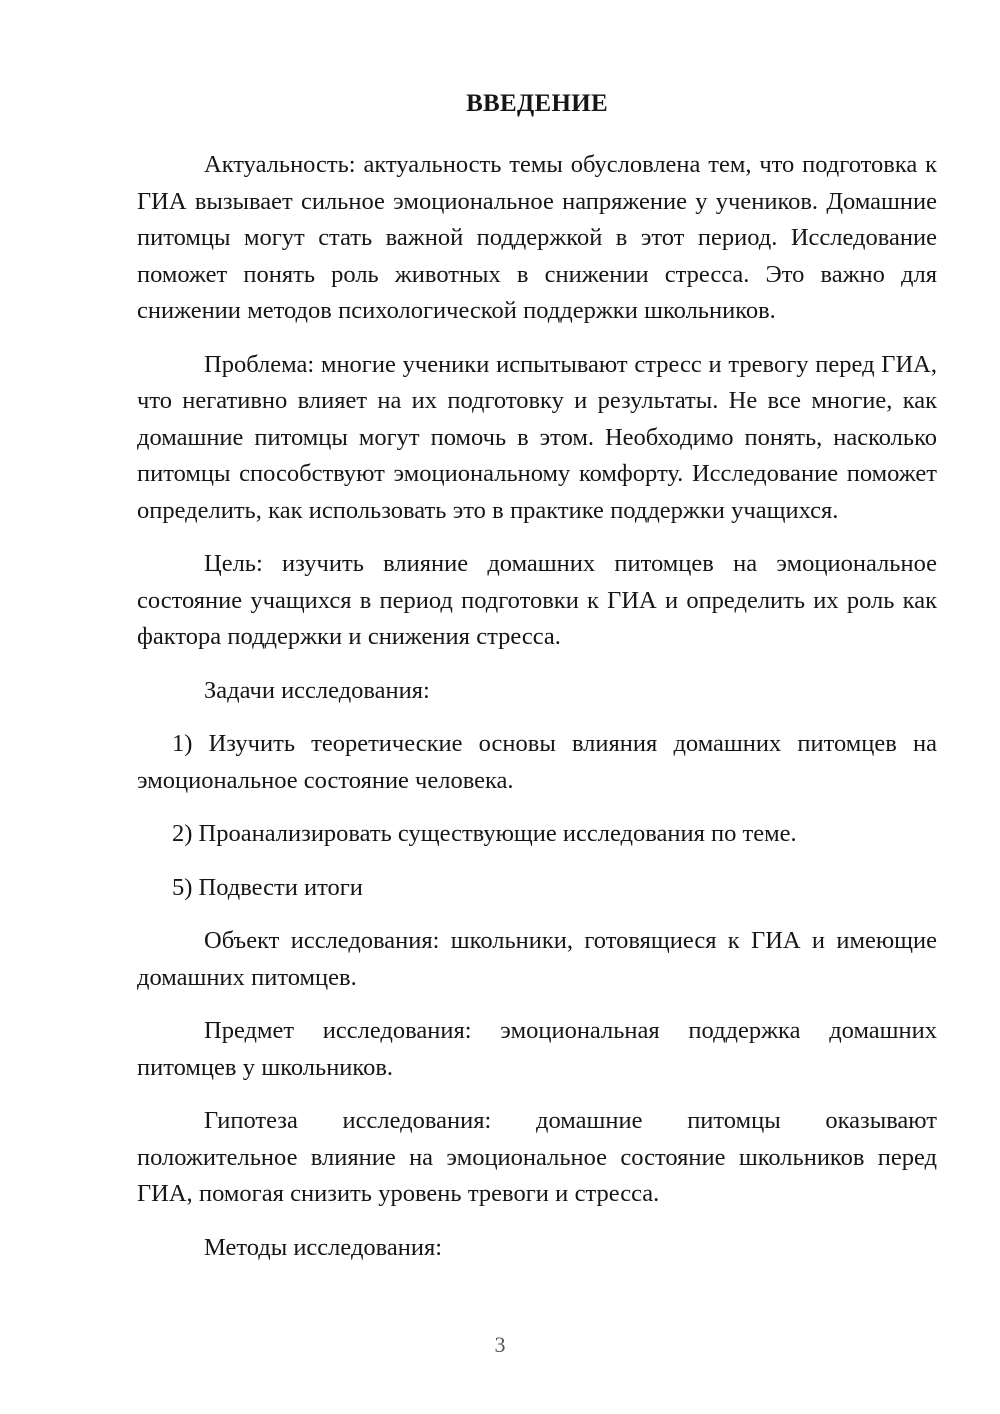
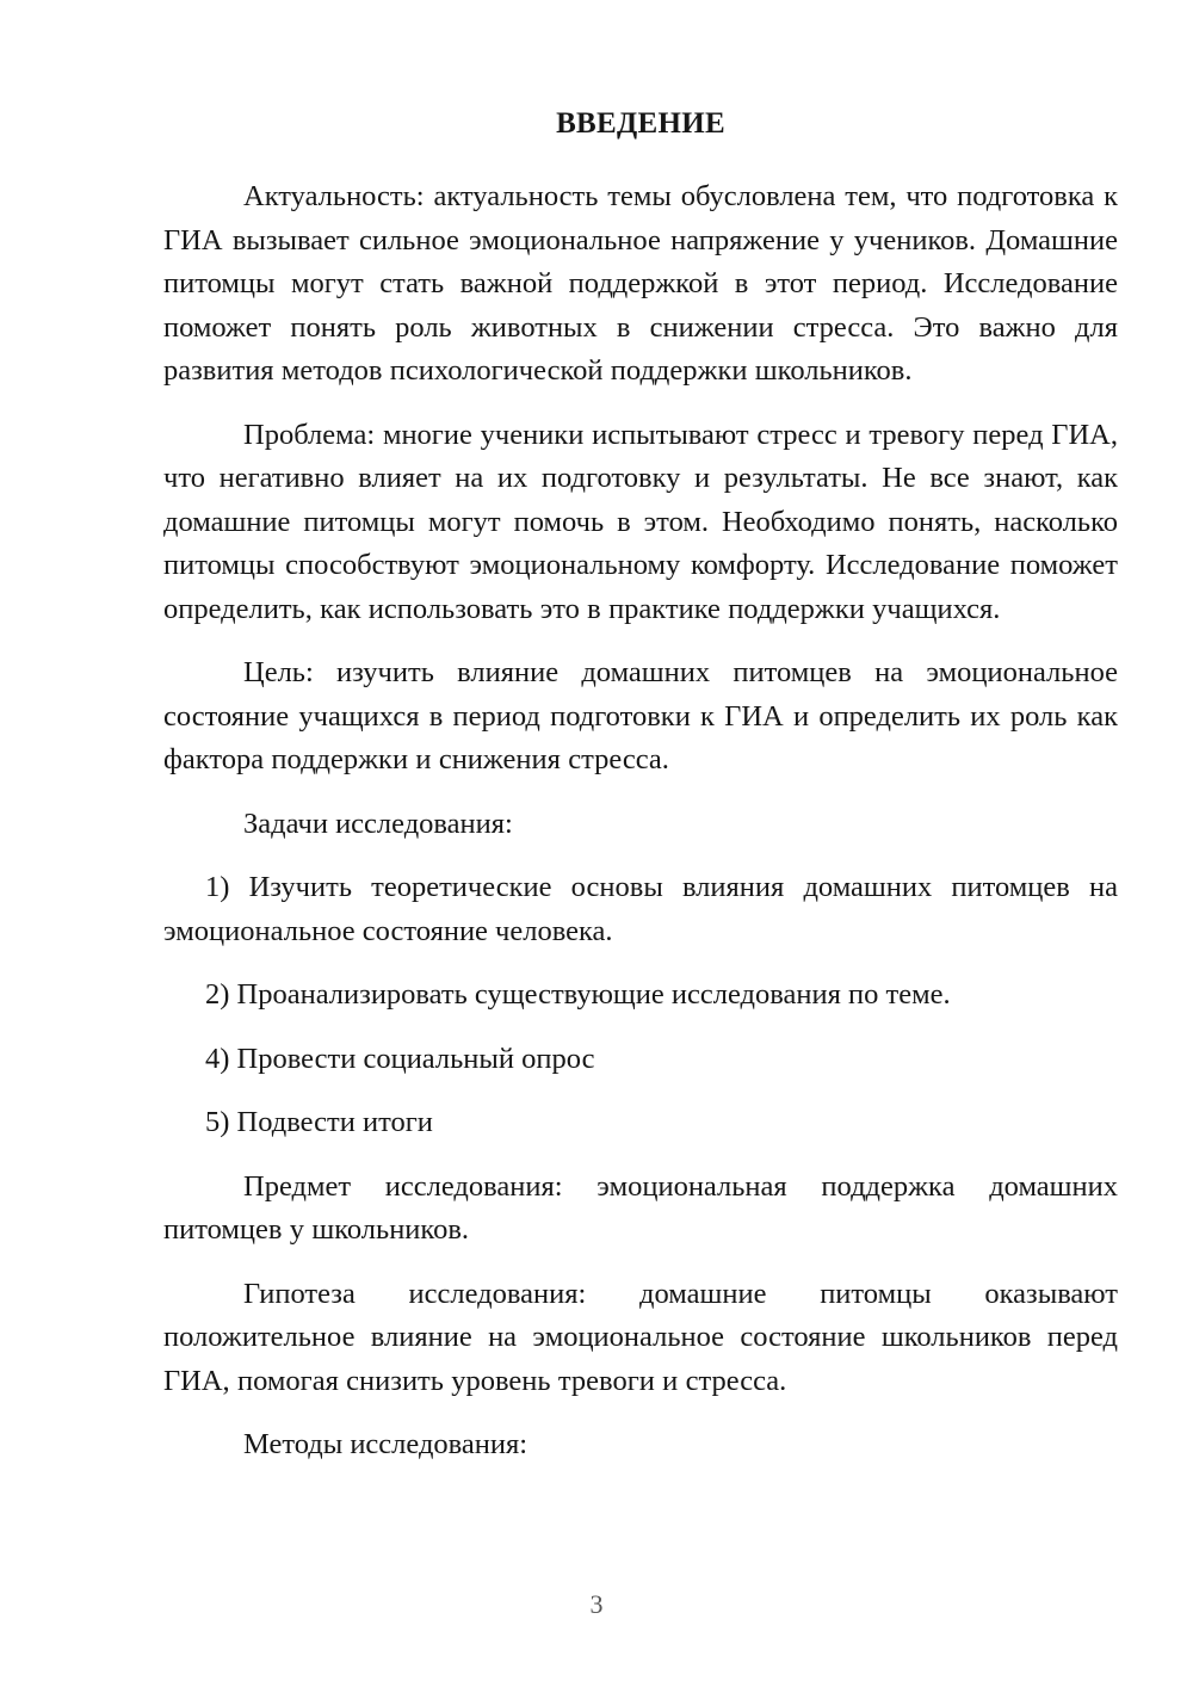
  ВВЕДЕНИЕ
- Актуальность: актуальность темы обусловлена тем, что подготовка к ГИА вызывает сильное эмоциональное напряжение у учеников. Домашние питомцы могут стать важной поддержкой в этот период. Исследование поможет понять роль животных в снижении стресса. Это важно для снижении методов психологической поддержки школьников.
+ Актуальность: актуальность темы обусловлена тем, что подготовка к ГИА вызывает сильное эмоциональное напряжение у учеников. Домашние питомцы могут стать важной поддержкой в этот период. Исследование поможет понять роль животных в снижении стресса. Это важно для развития методов психологической поддержки школьников.
- Проблема: многие ученики испытывают стресс и тревогу перед ГИА, что негативно влияет на их подготовку и результаты. Не все многие, как домашние питомцы могут помочь в этом. Необходимо понять, насколько питомцы способствуют эмоциональному комфорту. Исследование поможет определить, как использовать это в практике поддержки учащихся.
+ Проблема: многие ученики испытывают стресс и тревогу перед ГИА, что негативно влияет на их подготовку и результаты. Не все знают, как домашние питомцы могут помочь в этом. Необходимо понять, насколько питомцы способствуют эмоциональному комфорту. Исследование поможет определить, как использовать это в практике поддержки учащихся.
  Цель: изучить влияние домашних питомцев на эмоциональное состояние учащихся в период подготовки к ГИА и определить их роль как фактора поддержки и снижения стресса.
  Задачи исследования:
  1) Изучить теоретические основы влияния домашних питомцев на эмоциональное состояние человека.
  2) Проанализировать существующие исследования по теме.
+ 4) Провести социальный опрос
  5) Подвести итоги
- Объект исследования: школьники, готовящиеся к ГИА и имеющие домашних питомцев.
  Предмет исследования: эмоциональная поддержка домашних питомцев у школьников.
  Гипотеза исследования: домашние питомцы оказывают положительное влияние на эмоциональное состояние школьников перед ГИА, помогая снизить уровень тревоги и стресса.
  Методы исследования:
  3
